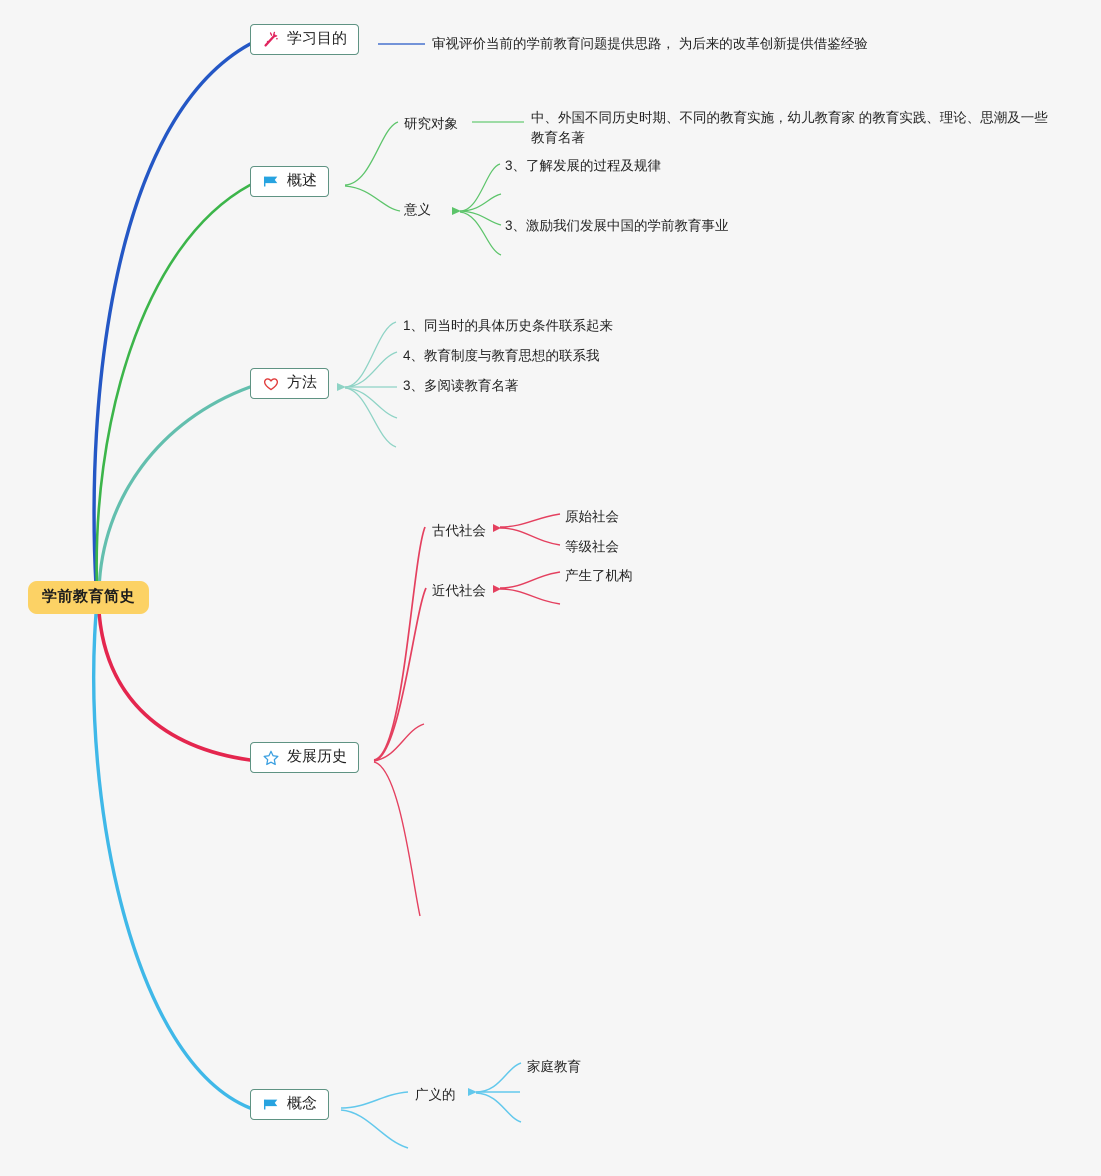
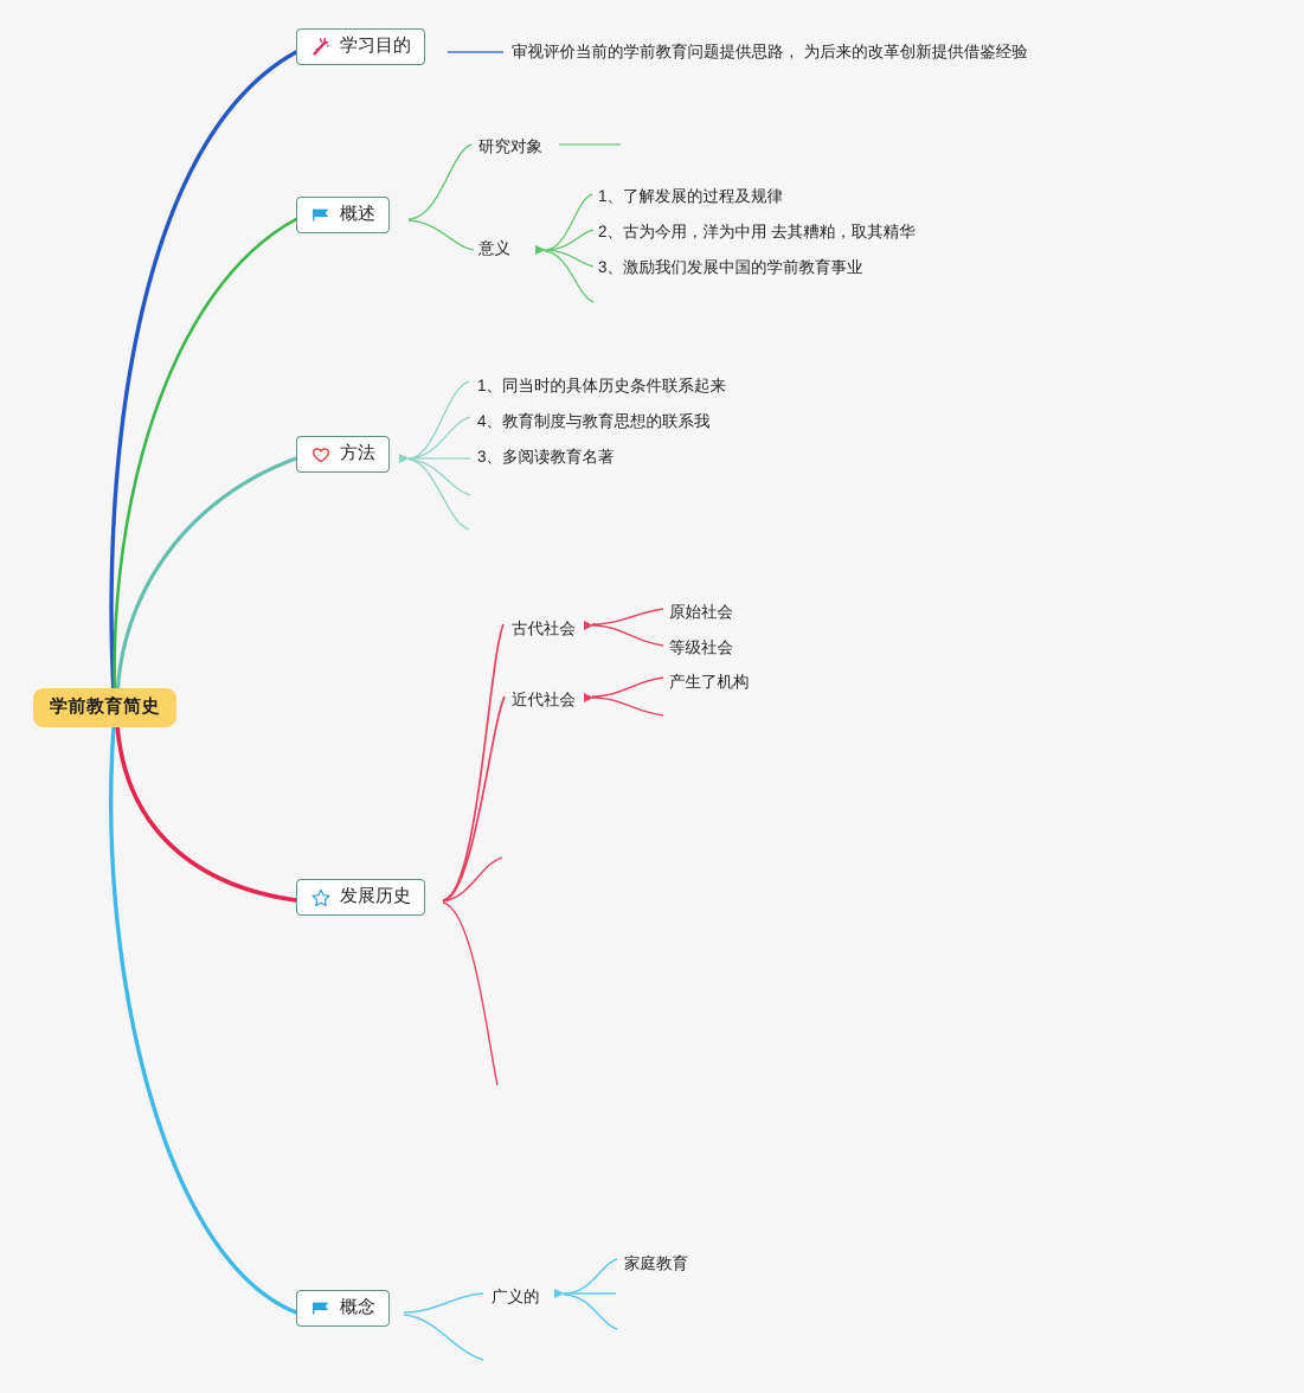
  学前教育简史
  学习目的
  审视评价当前的学前教育问题提供思路， 为后来的改革创新提供借鉴经验
  概述
  研究对象
  意义
- 中、外国不同历史时期、不同的教育实施，幼儿教育家 的教育实践、理论、思潮及一些教育名著
- 3、了解发展的过程及规律
+ 1、了解发展的过程及规律
+ 2、古为今用，洋为中用 去其糟粕，取其精华
  3、激励我们发展中国的学前教育事业
  方法
  1、同当时的具体历史条件联系起来
  4、教育制度与教育思想的联系我
  3、多阅读教育名著
  发展历史
  古代社会
  近代社会
  原始社会
  等级社会
  产生了机构
  概念
  广义的
  家庭教育
